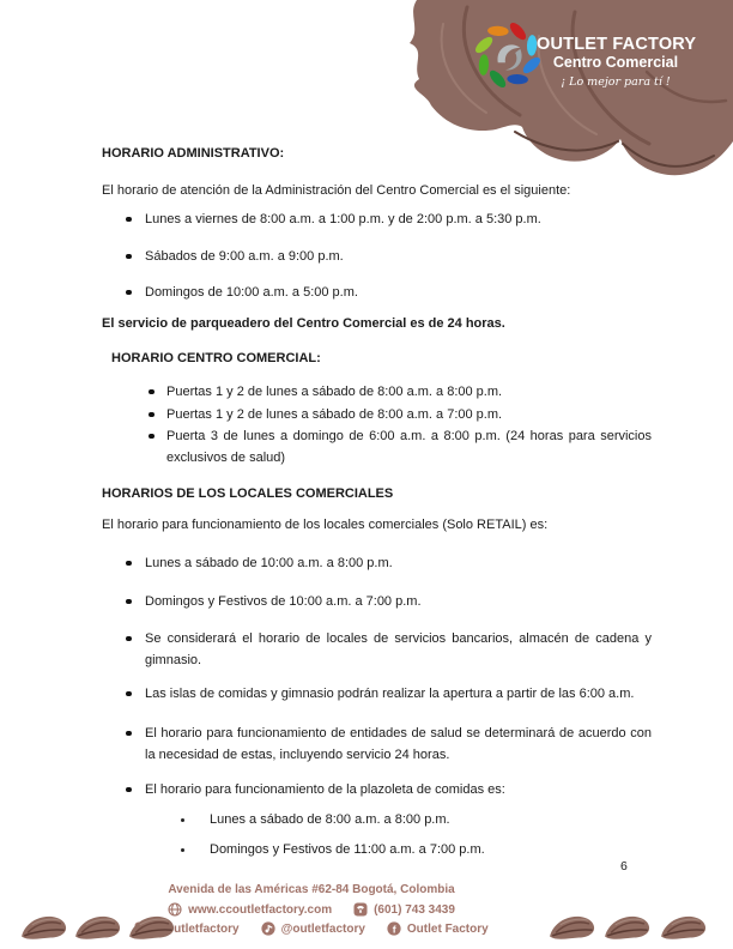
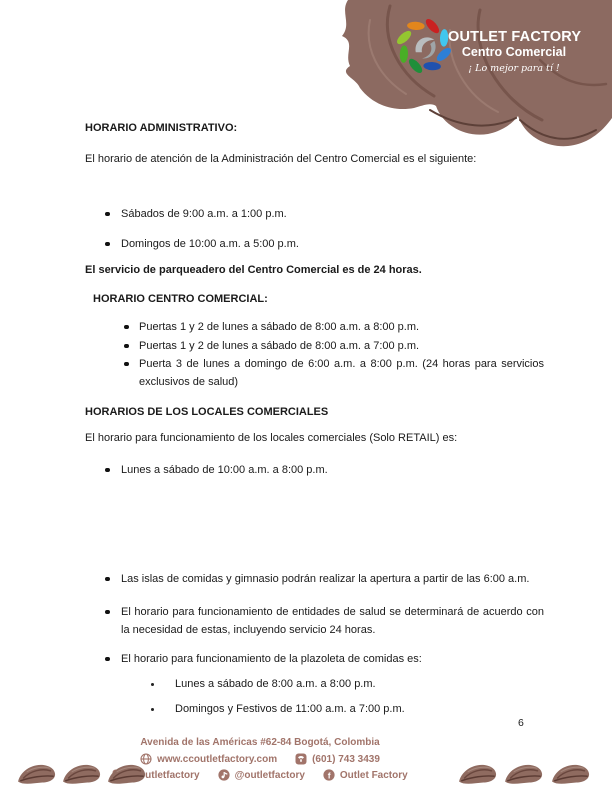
  OUTLET FACTORY
  Centro Comercial
  ¡ Lo mejor para tí !
  HORARIO ADMINISTRATIVO:
  El horario de atención de la Administración del Centro Comercial es el siguiente:
- Lunes a viernes de 8:00 a.m. a 1:00 p.m. y de 2:00 p.m. a 5:30 p.m.
- Sábados de 9:00 a.m. a 9:00 p.m.
+ Sábados de 9:00 a.m. a 1:00 p.m.
  Domingos de 10:00 a.m. a 5:00 p.m.
  El servicio de parqueadero del Centro Comercial es de 24 horas.
  HORARIO CENTRO COMERCIAL:
  Puertas 1 y 2 de lunes a sábado de 8:00 a.m. a 8:00 p.m.
  Puertas 1 y 2 de lunes a sábado de 8:00 a.m. a 7:00 p.m.
  Puerta 3 de lunes a domingo de 6:00 a.m. a 8:00 p.m. (24 horas para servicios exclusivos de salud)
  HORARIOS DE LOS LOCALES COMERCIALES
  El horario para funcionamiento de los locales comerciales (Solo RETAIL) es:
  Lunes a sábado de 10:00 a.m. a 8:00 p.m.
- Domingos y Festivos de 10:00 a.m. a 7:00 p.m.
- Se considerará el horario de locales de servicios bancarios, almacén de cadena y gimnasio.
  Las islas de comidas y gimnasio podrán realizar la apertura a partir de las 6:00 a.m.
  El horario para funcionamiento de entidades de salud se determinará de acuerdo con la necesidad de estas, incluyendo servicio 24 horas.
  El horario para funcionamiento de la plazoleta de comidas es:
  Lunes a sábado de 8:00 a.m. a 8:00 p.m.
  Domingos y Festivos de 11:00 a.m. a 7:00 p.m.
  6
  Avenida de las Américas #62-84 Bogotá, Colombia
  www.ccoutletfactory.com
  (601) 743 3439
  utletfactory
  @outletfactory
  f
  Outlet Factory
